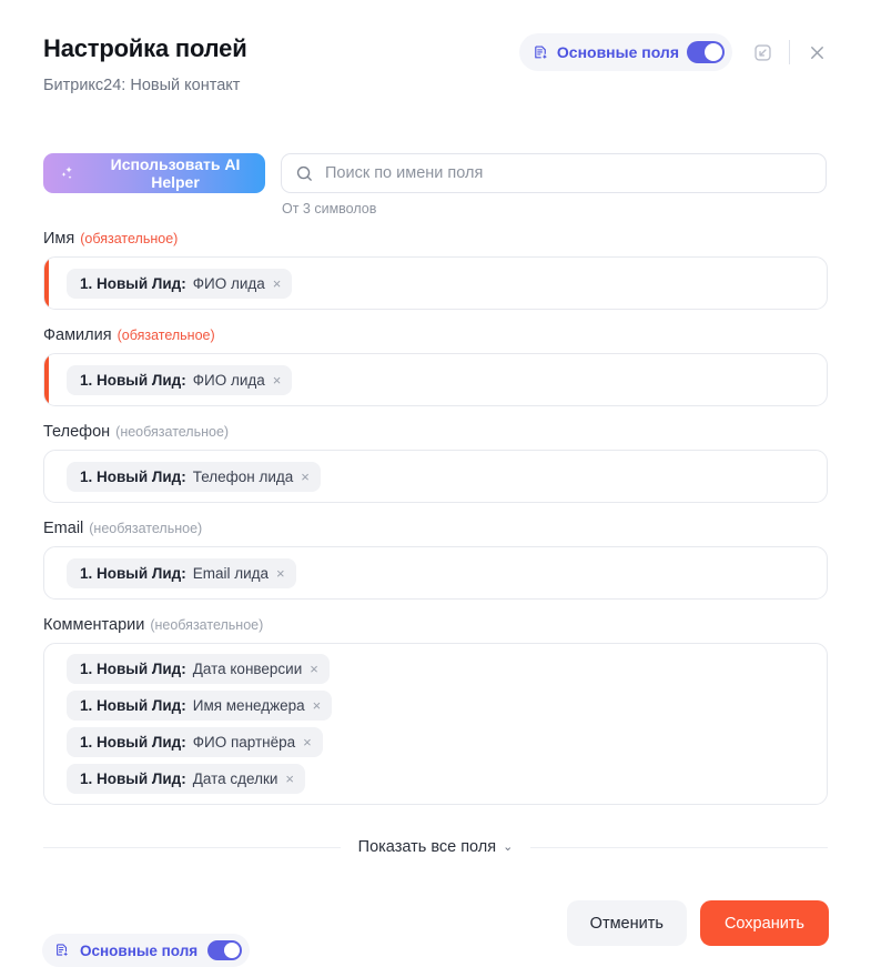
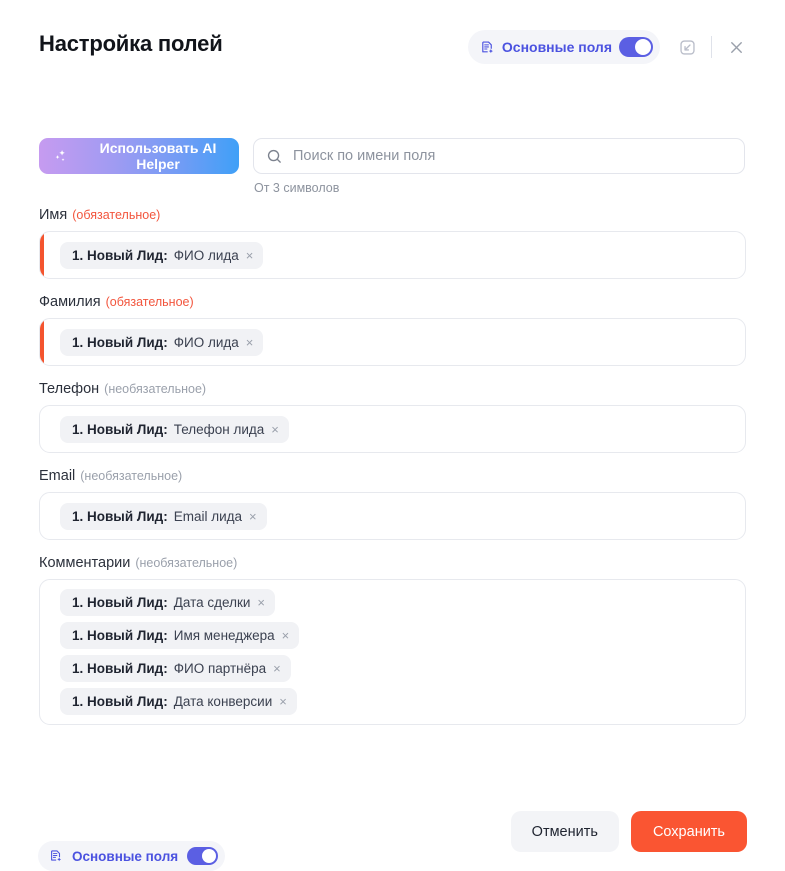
  Настройка полей
- Битрикс24: Новый контакт
  Основные поля
  Использовать AI Helper
  Поиск по имени поля
  От 3 символов
  Имя
  (обязательное)
  1. Новый Лид:
  ФИО лида
  ×
  Фамилия
  (обязательное)
  1. Новый Лид:
  ФИО лида
  ×
  Телефон
  (необязательное)
  1. Новый Лид:
  Телефон лида
  ×
  Email
  (необязательное)
  1. Новый Лид:
  Email лида
  ×
  Комментарии
  (необязательное)
  1. Новый Лид:
- Дата конверсии
+ Дата сделки
  ×
  1. Новый Лид:
  Имя менеджера
  ×
  1. Новый Лид:
  ФИО партнёра
  ×
  1. Новый Лид:
- Дата сделки
+ Дата конверсии
  ×
- Показать все поля
- ⌄
  Отменить
  Сохранить
  Основные поля
